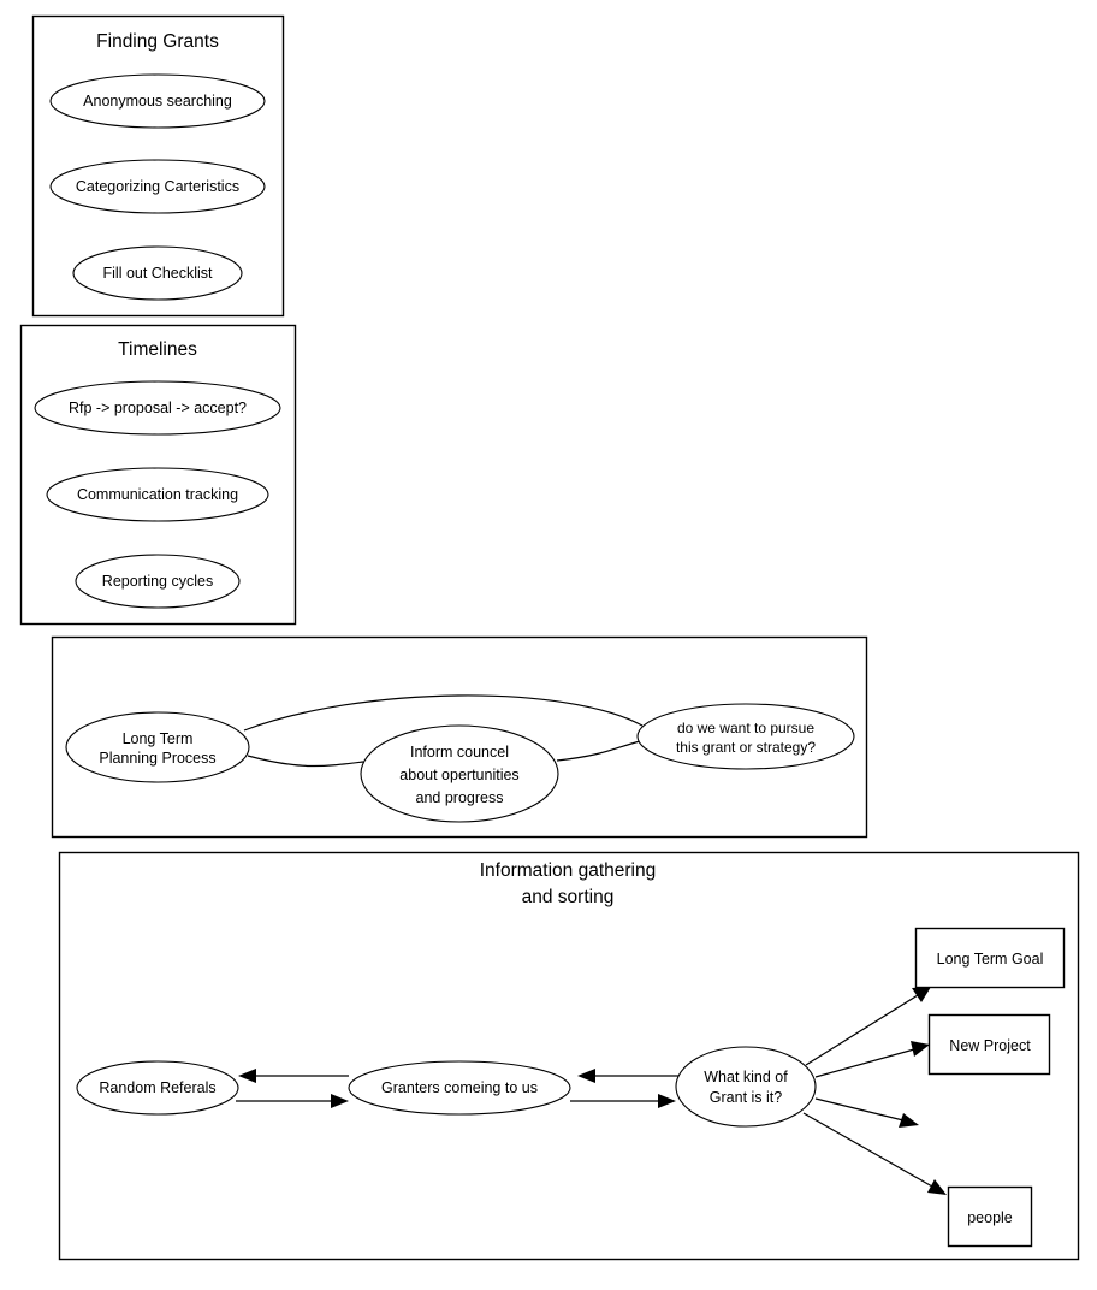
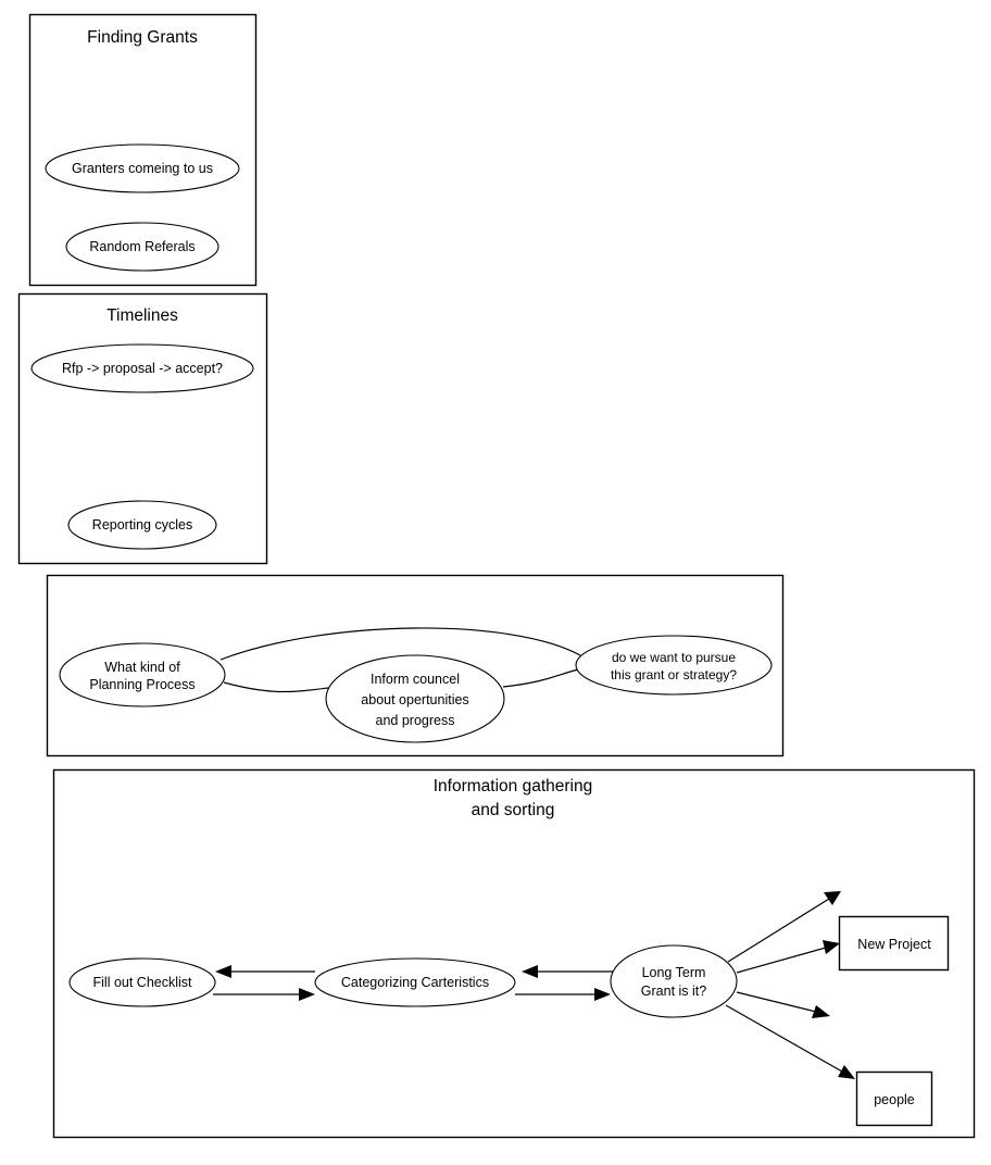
  Finding Grants
- Anonymous searching
- Categorizing Carteristics
+ Granters comeing to us
- Fill out Checklist
+ Random Referals
  Timelines
  Rfp -> proposal -> accept?
- Communication tracking
  Reporting cycles
- Long Term
+ What kind of
  Planning Process
  Inform councel
  about opertunities
  and progress
  do we want to pursue
  this grant or strategy?
  Information gathering
  and sorting
- Random Referals
+ Fill out Checklist
- Granters comeing to us
+ Categorizing Carteristics
- What kind of
+ Long Term
  Grant is it?
- Long Term Goal
  New Project
  people
